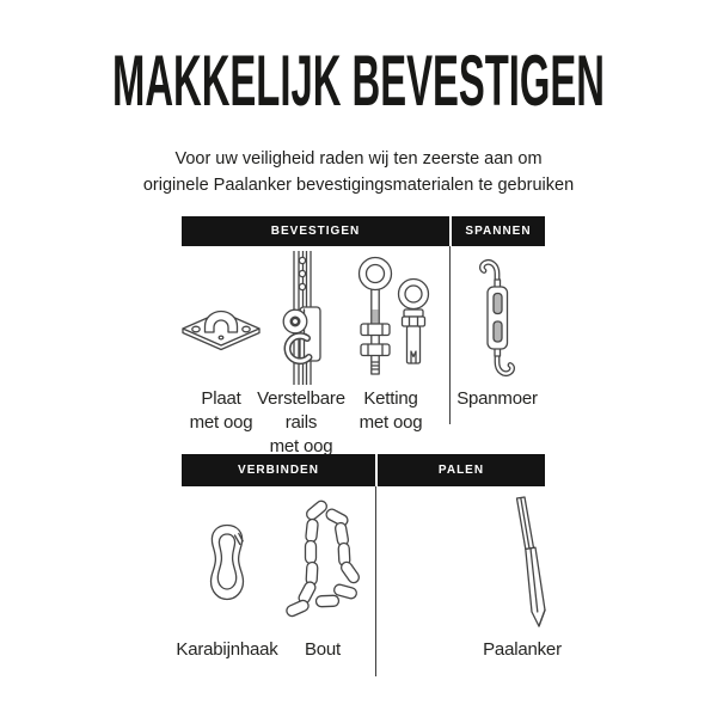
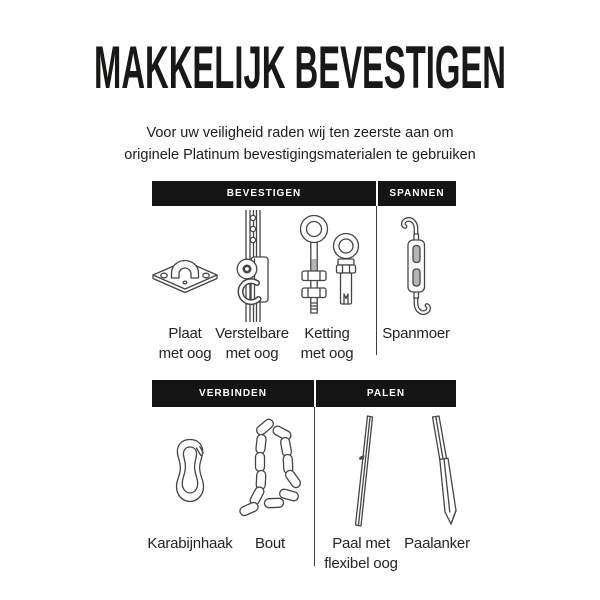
  MAKKELIJK BEVESTIGEN
  Voor uw veiligheid raden wij ten zeerste aan om
- originele Paalanker bevestigingsmaterialen te gebruiken
+ originele Platinum bevestigingsmaterialen te gebruiken
  BEVESTIGEN
  SPANNEN
  Plaat
  met oog
  Verstelbare
- rails
  met oog
  Ketting
  met oog
  Spanmoer
  VERBINDEN
  PALEN
  Karabijnhaak
  Bout
+ Paal met
+ flexibel oog
  Paalanker
